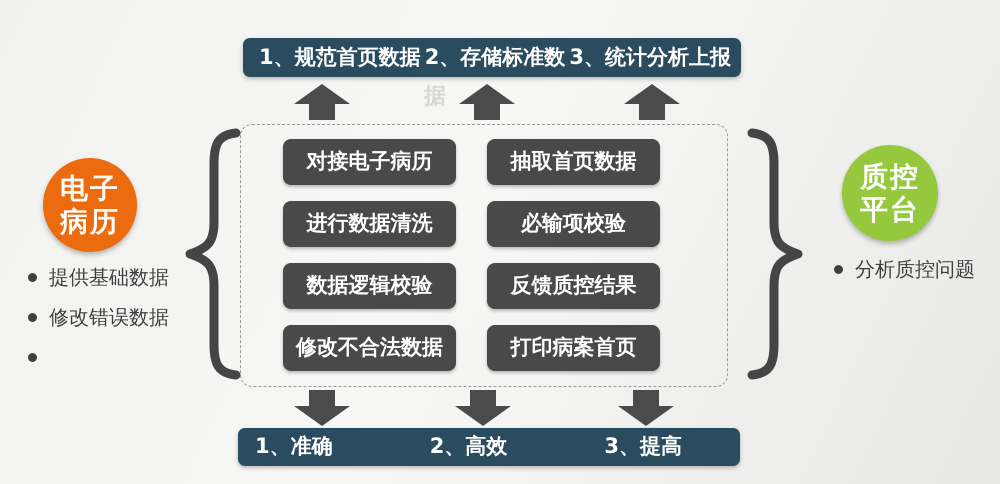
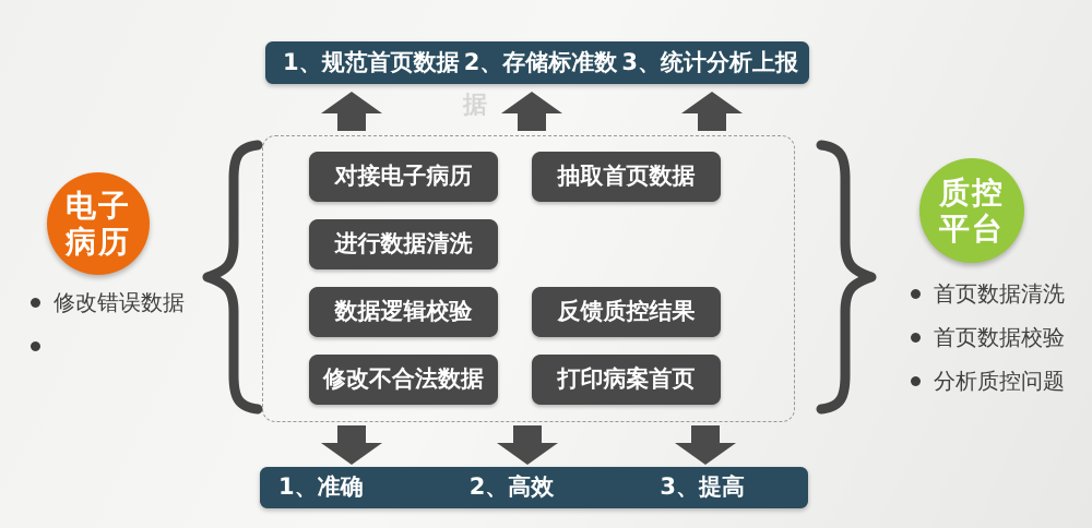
  1、规范首页数据
  2、存储标准数
  3、统计分析上报
  据
  对接电子病历
  抽取首页数据
  进行数据清洗
- 必输项校验
  数据逻辑校验
  反馈质控结果
  修改不合法数据
  打印病案首页
  1、准确
  2、高效
  3、提高
  电子
  病历
- 提供基础数据
  修改错误数据
  质控
  平台
+ 首页数据清洗
+ 首页数据校验
  分析质控问题
